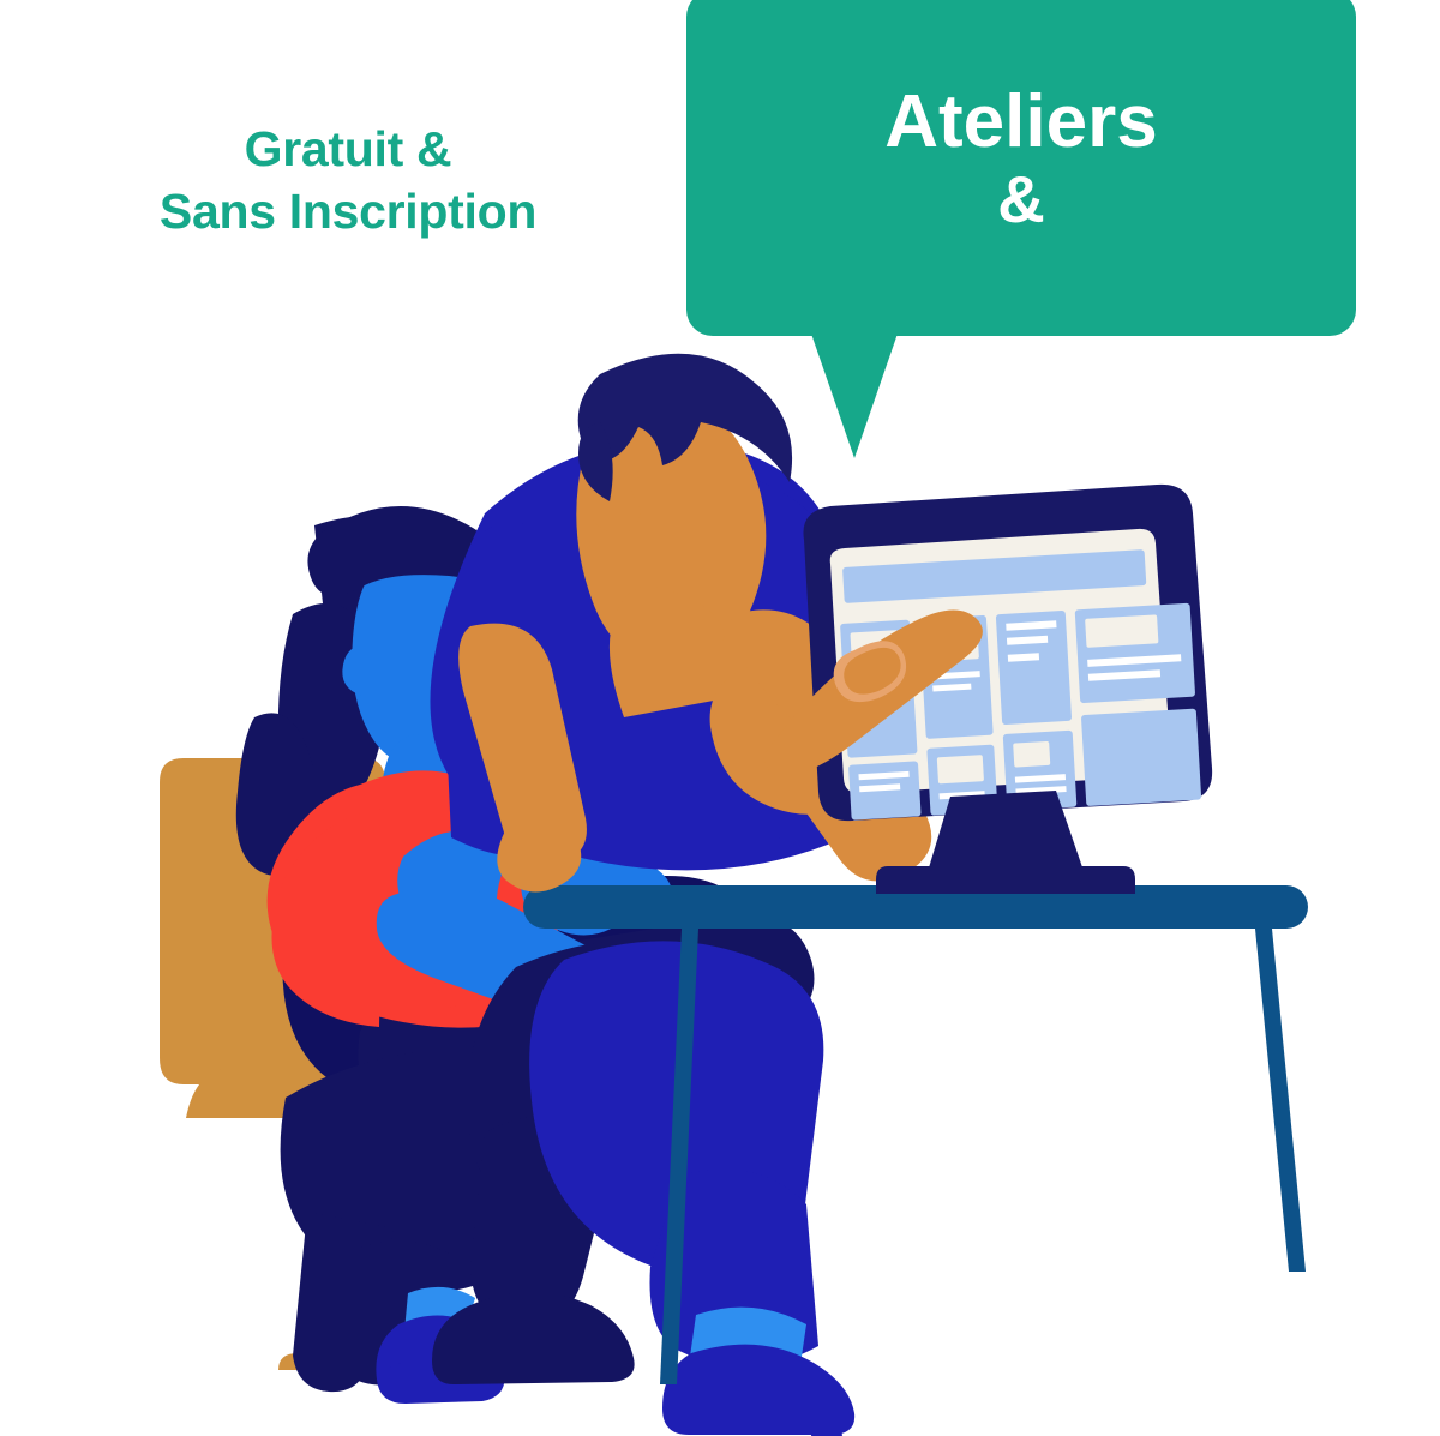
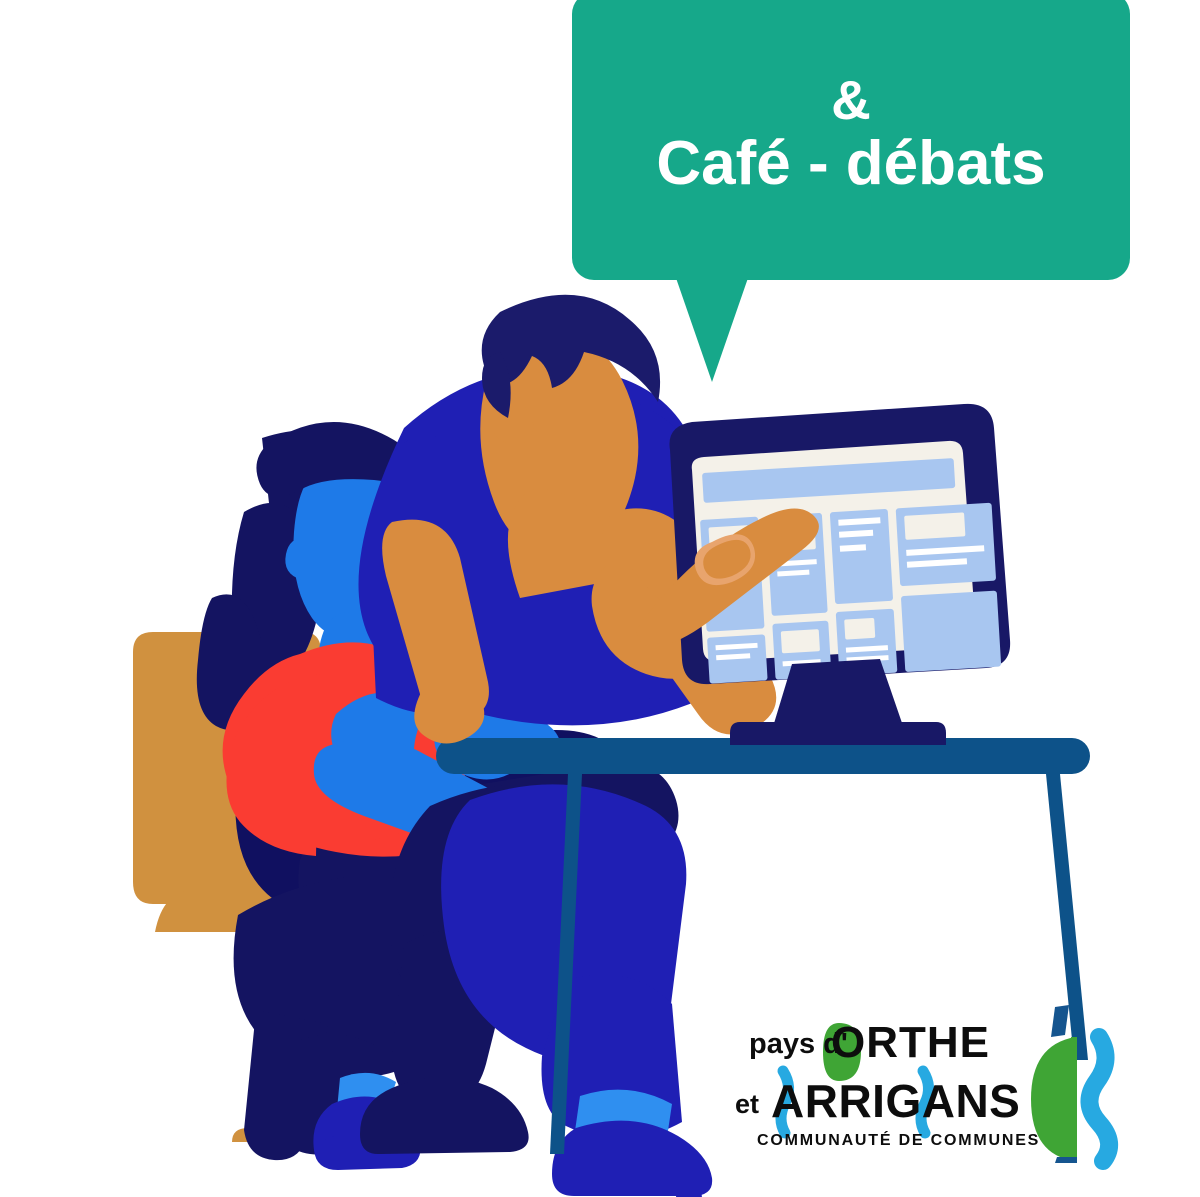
- Gratuit &
- Sans Inscription
- Ateliers
  &
+ Café - débats
+ pays d'
+ ORTHE
+ et
+ ARRIGANS
+ COMMUNAUTÉ DE COMMUNES
